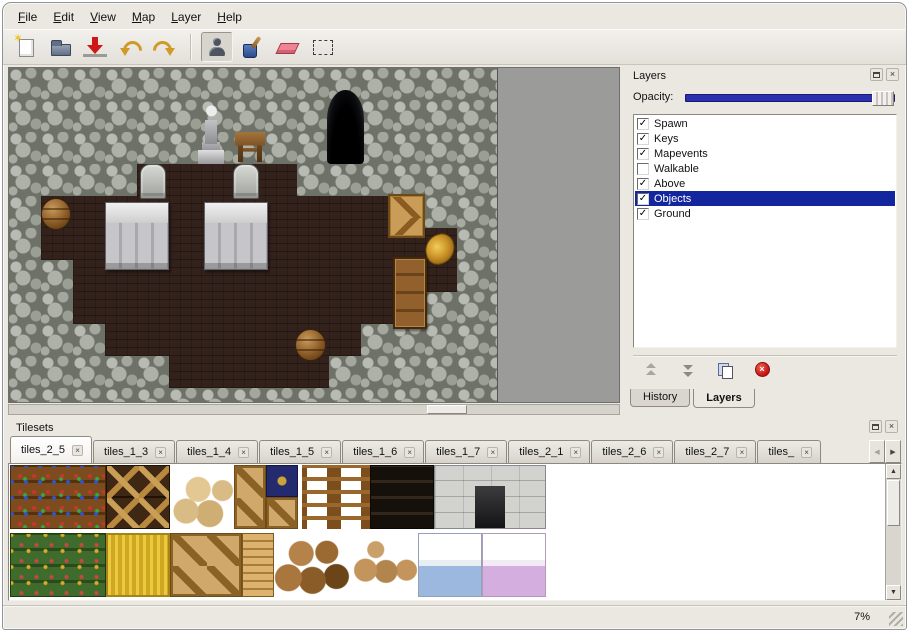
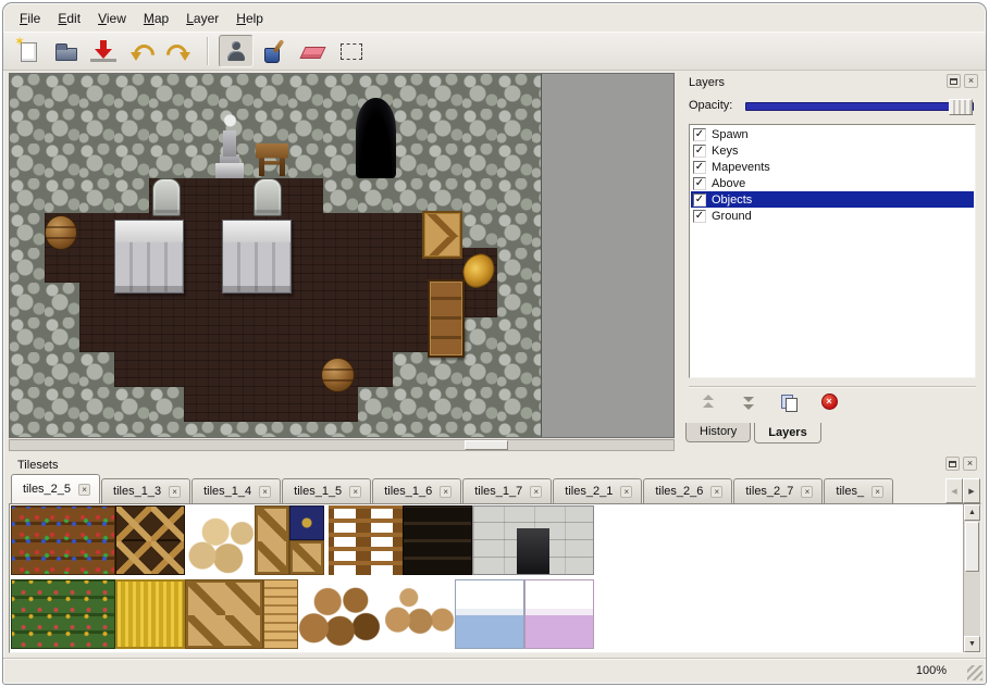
  File
  Edit
  View
  Map
  Layer
  Help
  Layers
  ×
  Opacity:
  ✓
  Spawn
  ✓
  Keys
  ✓
  Mapevents
- Walkable
  ✓
  Above
  ✓
  Objects
  ✓
  Ground
  ×
  History
  Layers
  Tilesets
  ×
  tiles_2_5
  ×
  tiles_1_3
  ×
  tiles_1_4
  ×
  tiles_1_5
  ×
  tiles_1_6
  ×
  tiles_1_7
  ×
  tiles_2_1
  ×
  tiles_2_6
  ×
  tiles_2_7
  ×
  tiles_
  ×
- 7%
+ 100%
